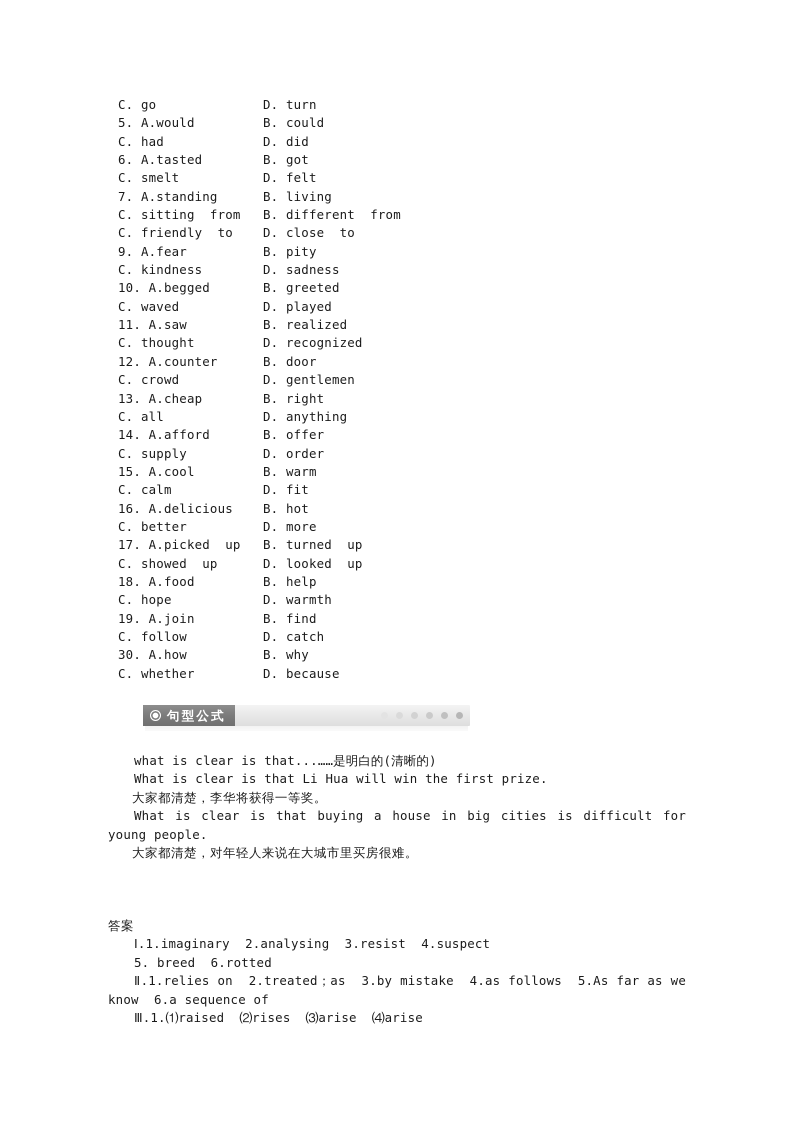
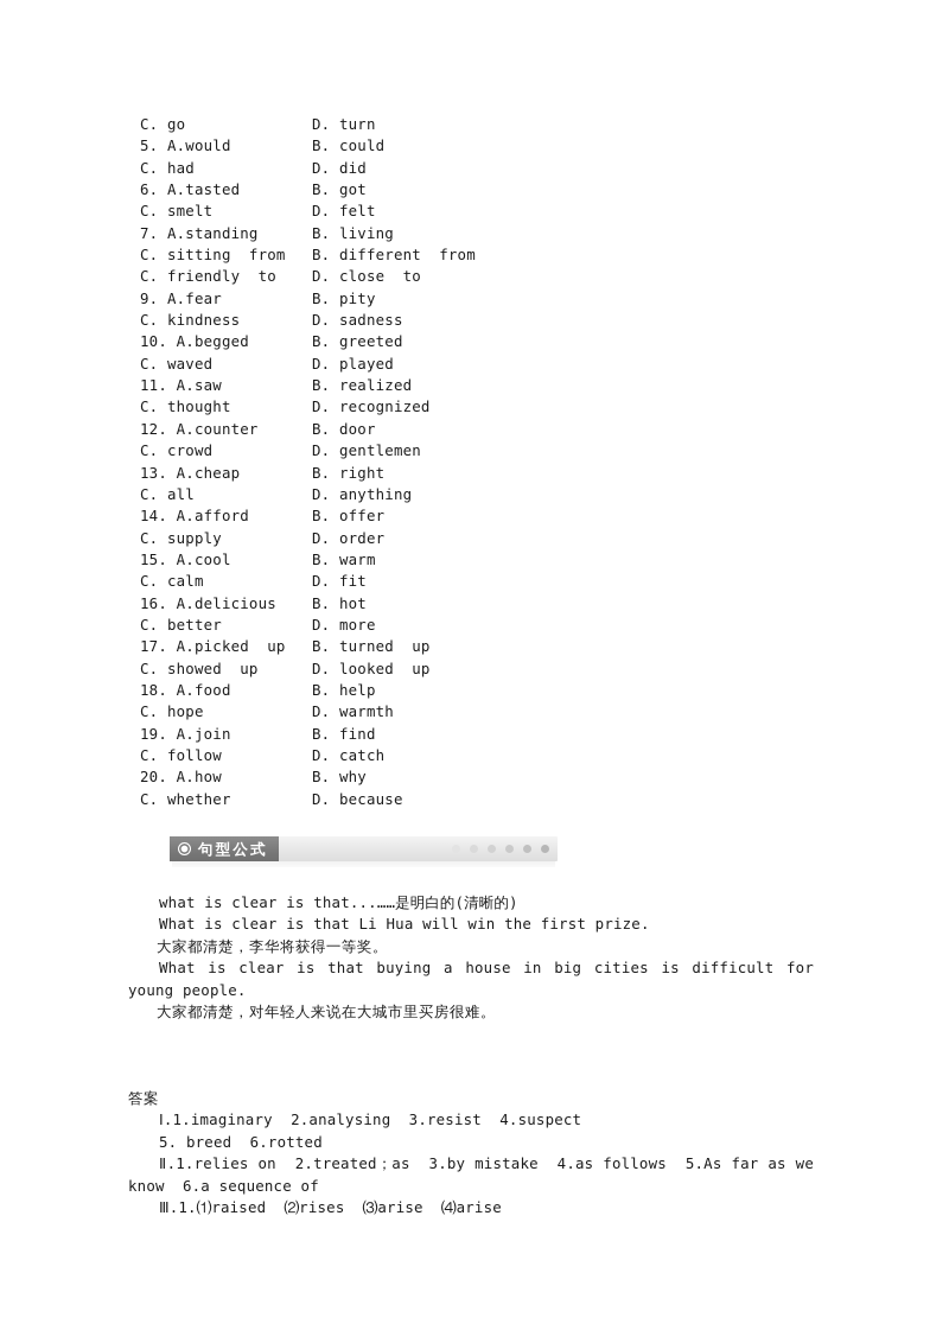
  C. go
  D. turn
  5. A.would
  B. could
  C. had
  D. did
  6. A.tasted
  B. got
  C. smelt
  D. felt
  7. A.standing
  B. living
  C. sitting from
  B. different from
  C. friendly to
  D. close to
  9. A.fear
  B. pity
  C. kindness
  D. sadness
  10. A.begged
  B. greeted
  C. waved
  D. played
  11. A.saw
  B. realized
  C. thought
  D. recognized
  12. A.counter
  B. door
  C. crowd
  D. gentlemen
  13. A.cheap
  B. right
  C. all
  D. anything
  14. A.afford
  B. offer
  C. supply
  D. order
  15. A.cool
  B. warm
  C. calm
  D. fit
  16. A.delicious
  B. hot
  C. better
  D. more
  17. A.picked up
  B. turned up
  C. showed up
  D. looked up
  18. A.food
  B. help
  C. hope
  D. warmth
  19. A.join
  B. find
  C. follow
  D. catch
- 30. A.how
+ 20. A.how
  B. why
  C. whether
  D. because
  句型公式
  what is clear is that...……是明白的(清晰的)
  What is clear is that Li Hua will win the first prize.
  大家都清楚，李华将获得一等奖。
  What is clear is that buying a house in big cities is difficult for young people.
  大家都清楚，对年轻人来说在大城市里买房很难。
  答案
  Ⅰ.1.imaginary 2.analysing 3.resist 4.suspect
  5. breed 6.rotted
  Ⅱ.1.relies on 2.treated；as 3.by mistake 4.as follows 5.As far as we know 6.a sequence of
  Ⅲ.1.⑴raised ⑵rises ⑶arise ⑷arise
